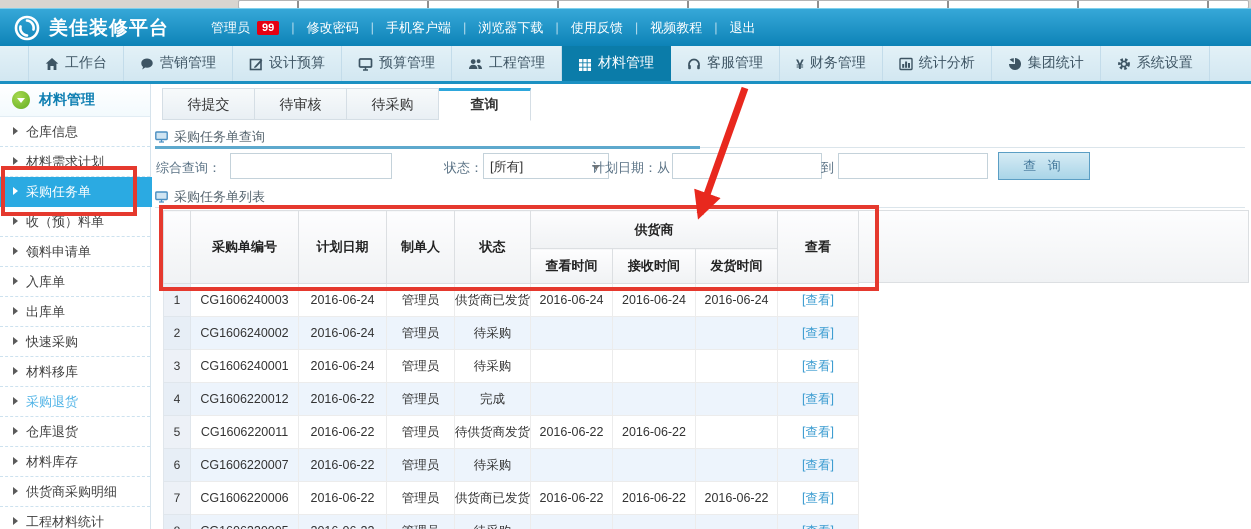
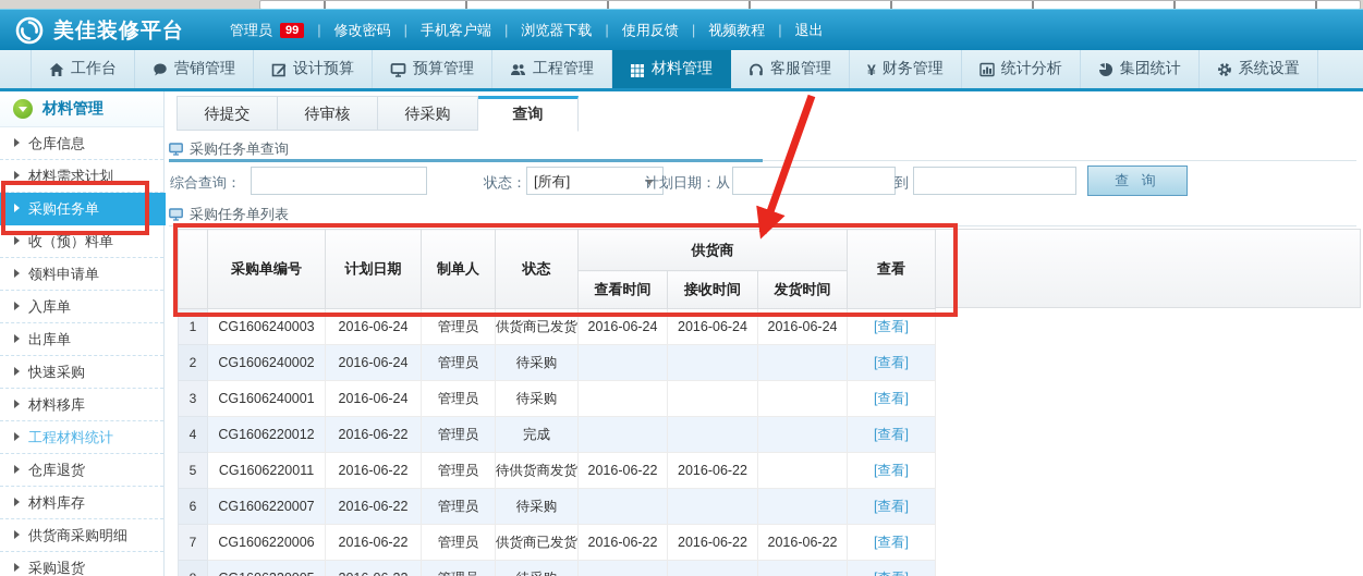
  美佳装修平台
  管理员
  99
  |
  修改密码
  |
  手机客户端
  |
  浏览器下载
  |
  使用反馈
  |
  视频教程
  |
  退出
  工作台
  营销管理
  设计预算
  预算管理
  工程管理
  材料管理
  客服管理
  ¥
  财务管理
  统计分析
  集团统计
  系统设置
  材料管理
  仓库信息
  材料需求计划
  采购任务单
  收（预）料单
  领料申请单
  入库单
  出库单
  快速采购
  材料移库
- 采购退货
+ 工程材料统计
  仓库退货
  材料库存
  供货商采购明细
- 工程材料统计
+ 采购退货
  待提交
  待审核
  待采购
  查询
  采购任务单查询
  综合查询：
  状态：
  [所有]
  计划日期：从
  到
  查 询
  采购任务单列表
  	采购单编号	计划日期	制单人	状态	供货商	查看
  查看时间	接收时间	发货时间
  1	CG1606240003	2016-06-24	管理员	供货商已发货	2016-06-24	2016-06-24	2016-06-24	[查看]
  2	CG1606240002	2016-06-24	管理员	待采购				[查看]
  3	CG1606240001	2016-06-24	管理员	待采购				[查看]
  4	CG1606220012	2016-06-22	管理员	完成				[查看]
  5	CG1606220011	2016-06-22	管理员	待供货商发货	2016-06-22	2016-06-22		[查看]
  6	CG1606220007	2016-06-22	管理员	待采购				[查看]
  7	CG1606220006	2016-06-22	管理员	供货商已发货	2016-06-22	2016-06-22	2016-06-22	[查看]
